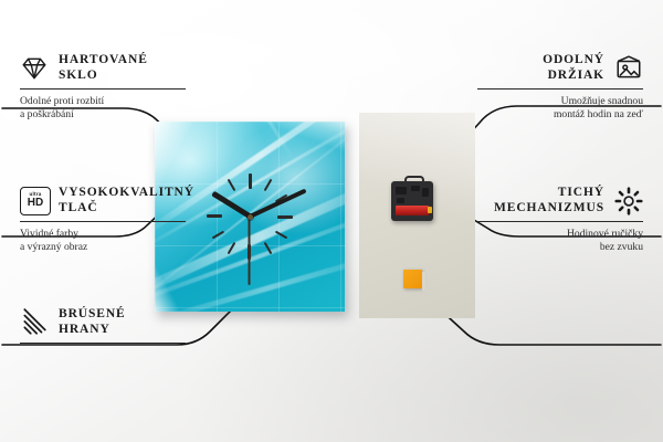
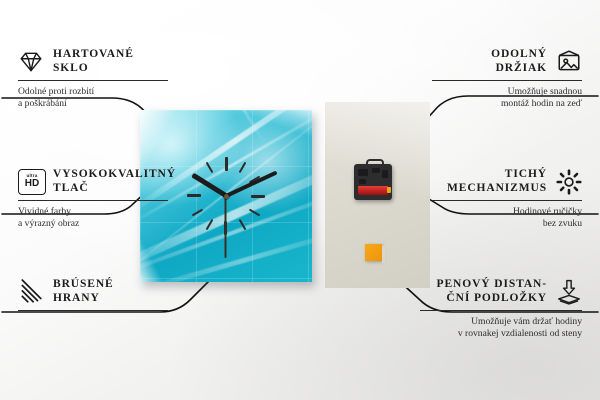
  HARTOVANÉ
  SKLO
  Odolné proti rozbití
  a poškrábání
  HD
  VYSOKOKVALITNÝ
  TLAČ
  Vividné farby
  a výrazný obraz
  BRÚSENÉ
  HRANY
  ODOLNÝ
  DRŽIAK
  Umožňuje snadnou
  montáž hodin na zeď
  TICHÝ
  MECHANIZMUS
  Hodinové ručičky
  bez zvuku
+ PENOVÝ DISTAN-
+ ČNÍ PODLOŽKY
+ Umožňuje vám držať hodiny
+ v rovnakej vzdialenosti od steny
